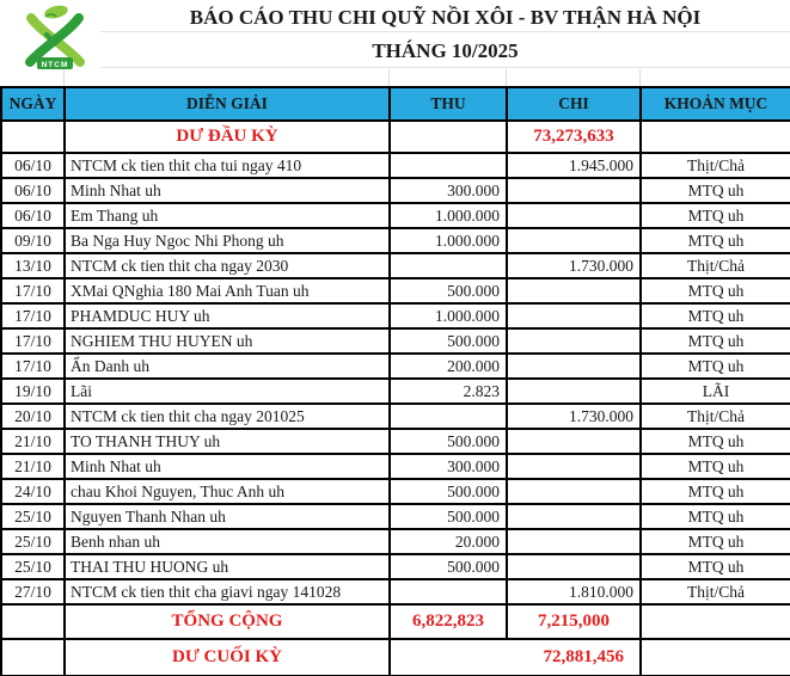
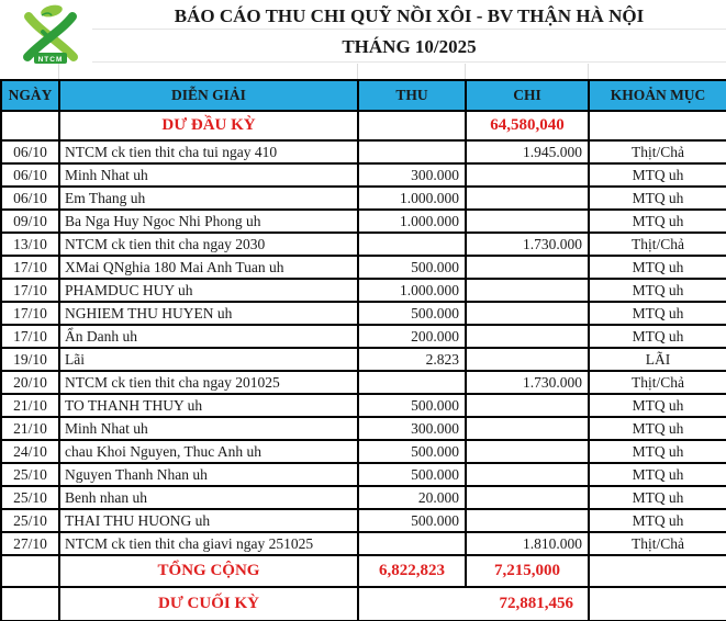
  BÁO CÁO THU CHI QUỸ NỒI XÔI - BV THẬN HÀ NỘI
  THÁNG 10/2025
  NGÀY	DIỄN GIẢI	THU	CHI	KHOẢN MỤC
- 	DƯ ĐẦU KỲ		73,273,633
+ 	DƯ ĐẦU KỲ		64,580,040
  06/10	NTCM ck tien thit cha tui ngay 410		1.945.000	Thịt/Chả
  06/10	Minh Nhat uh	300.000		MTQ uh
  06/10	Em Thang uh	1.000.000		MTQ uh
  09/10	Ba Nga Huy Ngoc Nhi Phong uh	1.000.000		MTQ uh
  13/10	NTCM ck tien thit cha ngay 2030		1.730.000	Thịt/Chả
  17/10	XMai QNghia 180 Mai Anh Tuan uh	500.000		MTQ uh
  17/10	PHAMDUC HUY uh	1.000.000		MTQ uh
  17/10	NGHIEM THU HUYEN uh	500.000		MTQ uh
  17/10	Ẩn Danh uh	200.000		MTQ uh
  19/10	Lãi	2.823		LÃI
  20/10	NTCM ck tien thit cha ngay 201025		1.730.000	Thịt/Chả
  21/10	TO THANH THUY uh	500.000		MTQ uh
  21/10	Minh Nhat uh	300.000		MTQ uh
  24/10	chau Khoi Nguyen, Thuc Anh uh	500.000		MTQ uh
  25/10	Nguyen Thanh Nhan uh	500.000		MTQ uh
  25/10	Benh nhan uh	20.000		MTQ uh
  25/10	THAI THU HUONG uh	500.000		MTQ uh
- 27/10	NTCM ck tien thit cha giavi ngay 141028		1.810.000	Thịt/Chả
+ 27/10	NTCM ck tien thit cha giavi ngay 251025		1.810.000	Thịt/Chả
  	TỔNG CỘNG	6,822,823	7,215,000
  	DƯ CUỐI KỲ	72,881,456
